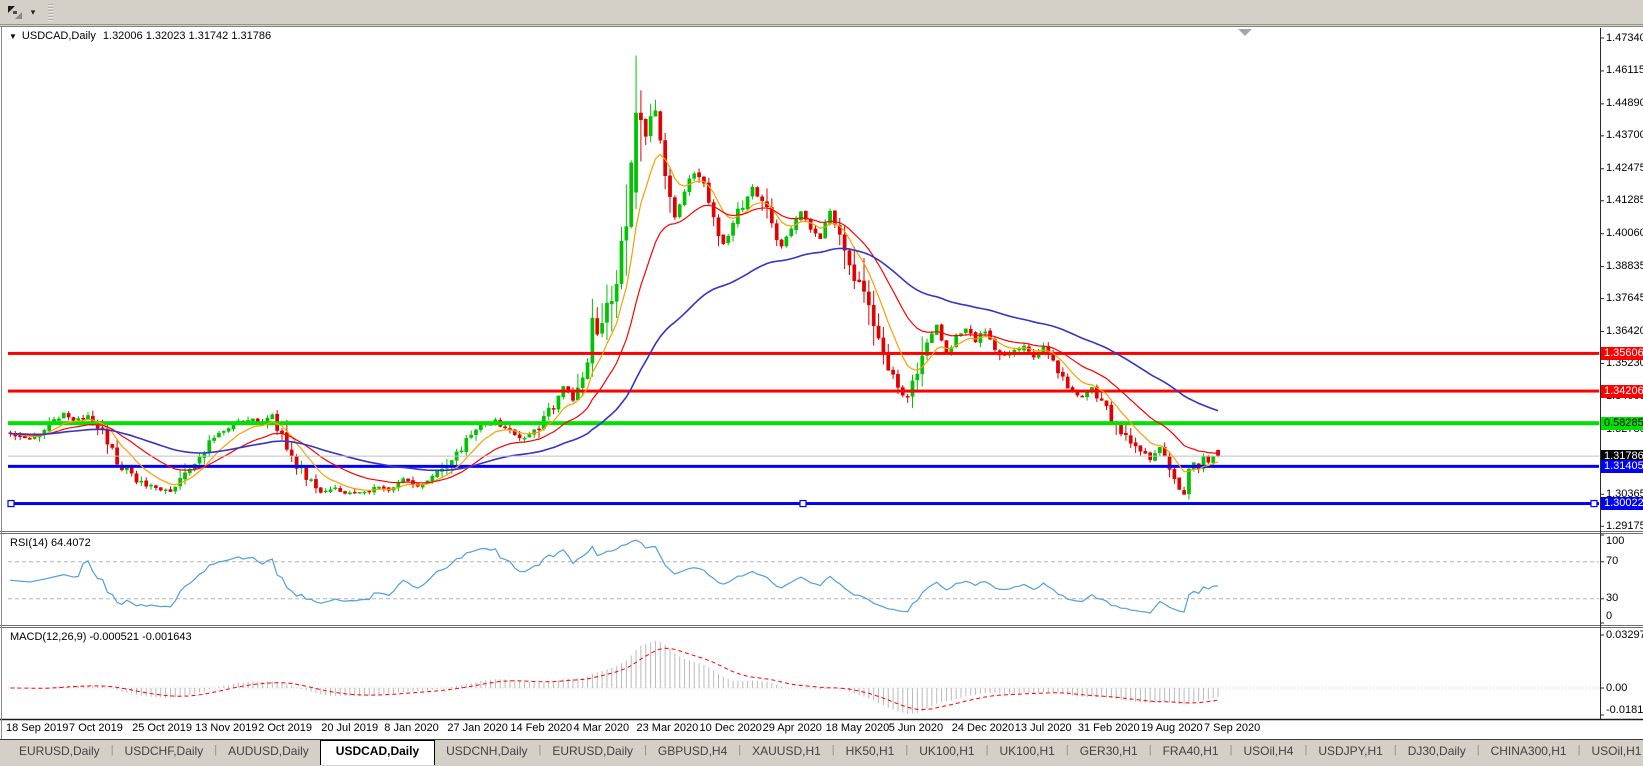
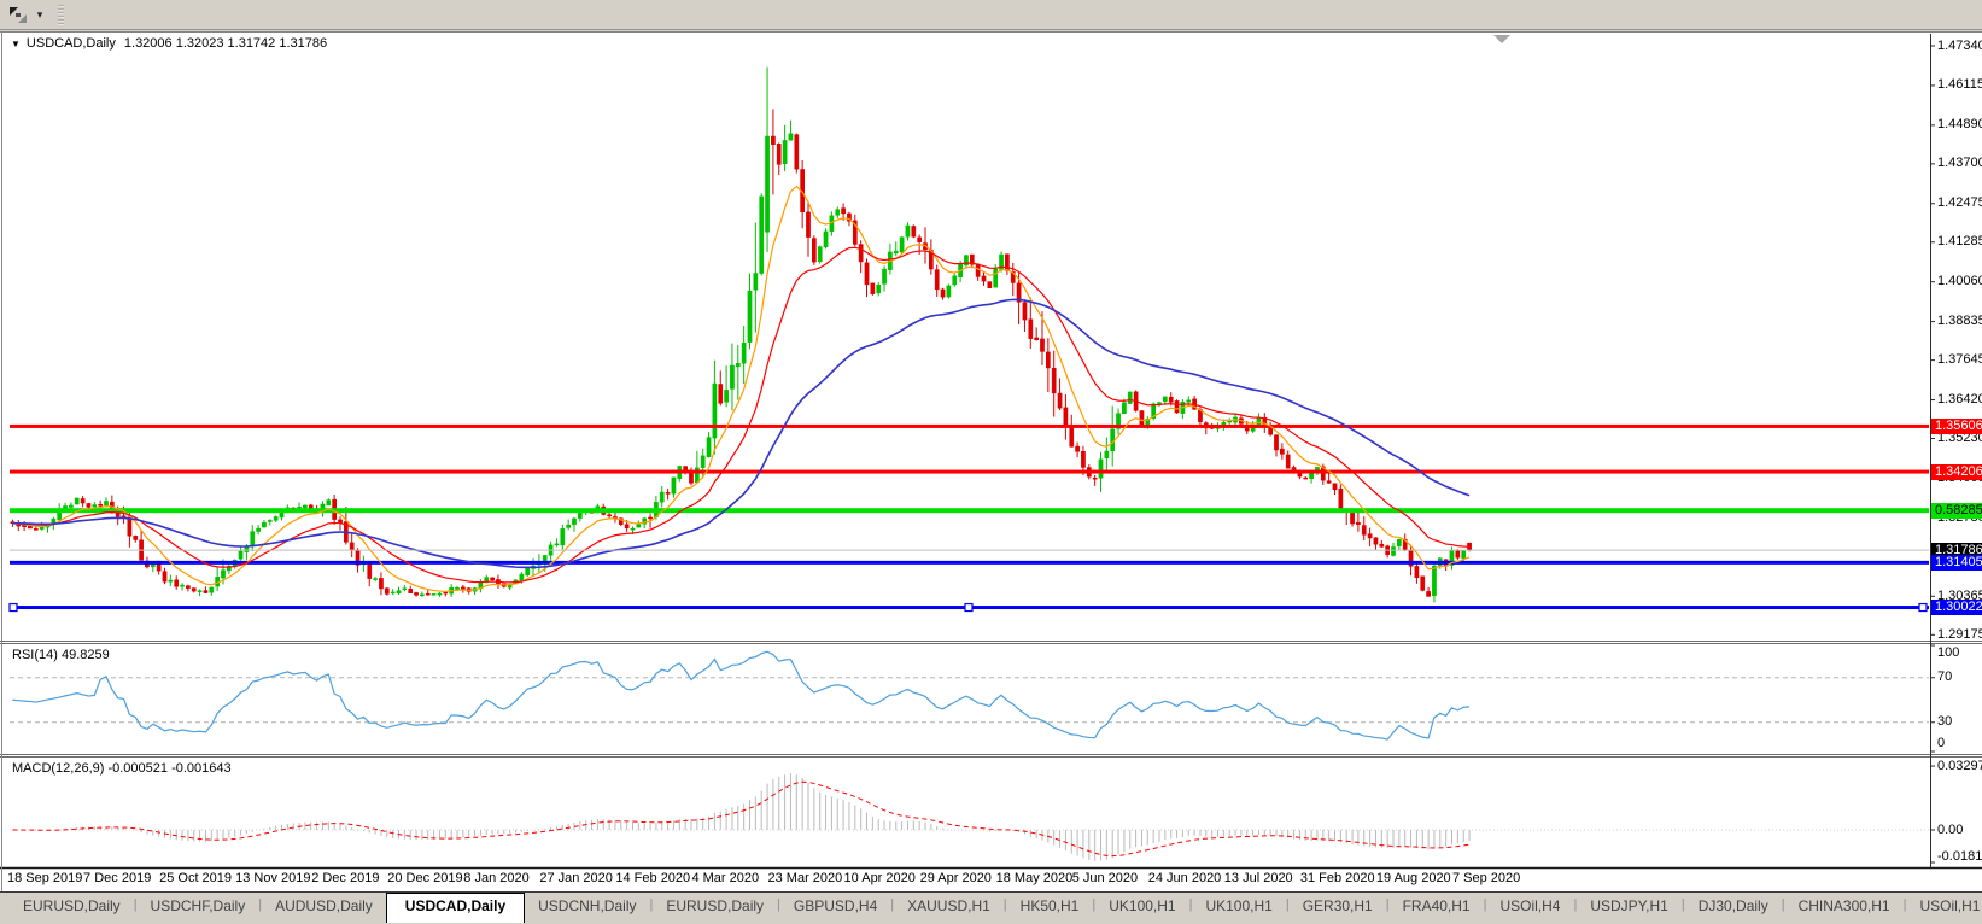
  ▾
  ▼
  USDCAD,Daily
  1.32006 1.32023 1.31742 1.31786
- RSI(14) 64.4072
+ RSI(14) 49.8259
  MACD(12,26,9) -0.000521 -0.001643
  1.4734
  1.46115
  1.4489
  1.4370
  1.4247
  1.4128
  1.4006
  1.3883
  1.3764
  1.3642
  1.3523
  1.3036
  1.2917
  100
  70
  30
  0
  0.0329
  0.00
  -0.0181
  1.35606
  1.34206
  0.58285
  1.31786
  1.31405
  1.30022
  18 Sep 2019
- 7 Oct 2019
+ 7 Dec 2019
  25 Oct 2019
  13 Nov 2019
- 2 Oct 2019
+ 2 Dec 2019
- 20 Jul 2019
+ 20 Dec 2019
  8 Jan 2020
  27 Jan 2020
  14 Feb 2020
  4 Mar 2020
  23 Mar 2020
- 10 Dec 2020
+ 10 Apr 2020
  29 Apr 2020
  18 May 2020
  5 Jun 2020
- 24 Dec 2020
+ 24 Jun 2020
  13 Jul 2020
  31 Feb 2020
  19 Aug 2020
  7 Sep 2020
  EURUSD,Daily
  |
  USDCHF,Daily
  |
  AUDUSD,Daily
  USDCAD,Daily
  USDCNH,Daily
  |
  EURUSD,Daily
  |
  GBPUSD,H4
  |
  XAUUSD,H1
  |
  HK50,H1
  |
  UK100,H1
  |
  UK100,H1
  |
  GER30,H1
  |
  FRA40,H1
  |
  USOil,H4
  |
  USDJPY,H1
  |
  DJ30,Daily
  |
  CHINA300,H1
  |
  USOil,H1
